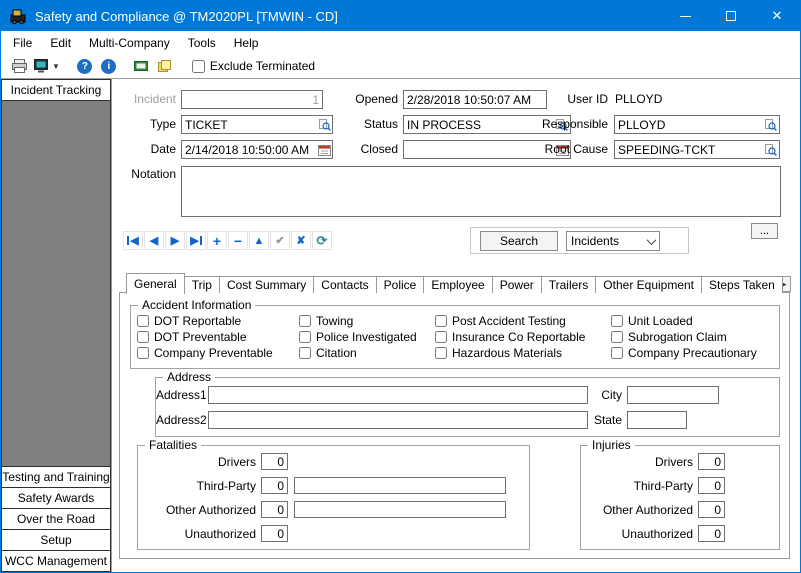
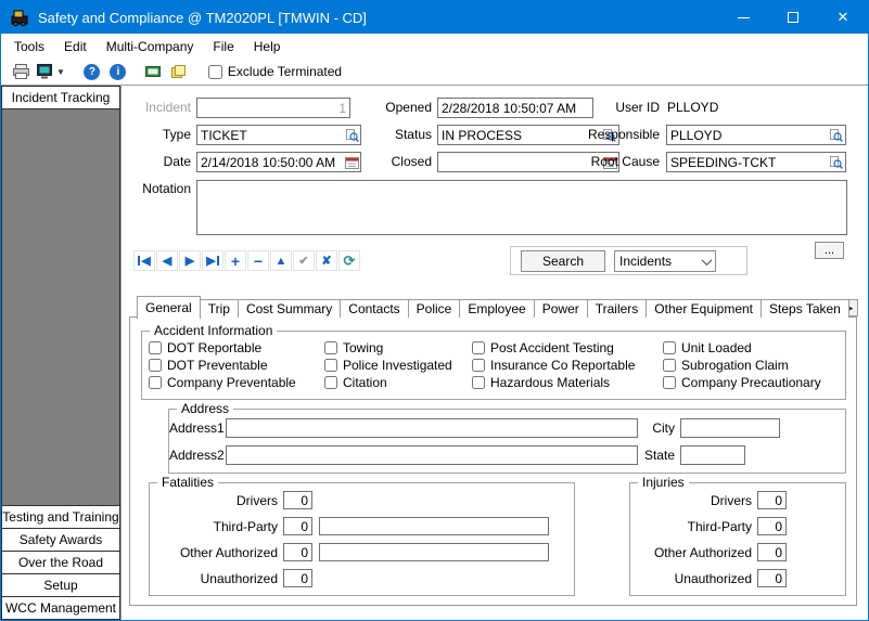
  Safety and Compliance @ TM2020PL [TMWIN - CD]
  ✕
- File
+ Tools
  Edit
  Multi-Company
- Tools
+ File
  Help
  ▼
  ?
  i
  Exclude Terminated
  Incident Tracking
  Testing and Training
  Safety Awards
  Over the Road
  Setup
  WCC Management
  Incident
  1
  Opened
  2/28/2018 10:50:07 AM
  User ID
  PLLOYD
  Type
  TICKET
  Status
  IN PROCESS
  Responsible
  PLLOYD
  Date
  2/14/2018 10:50:00 AM
  Closed
  Root Cause
  SPEEDING-TCKT
  Notation
  ◀
  ◀
  ▶
  ▶
  +
  −
  ▲
  ✔
  ✘
  ⟳
  Search
  Incidents
  ...
  General
  Trip
  Cost Summary
  Contacts
  Police
  Employee
  Power
  Trailers
  Other Equipment
  Steps Taken
  ▶
  Accident Information
  DOT Reportable
  DOT Preventable
  Company Preventable
  Towing
  Police Investigated
  Citation
  Post Accident Testing
  Insurance Co Reportable
  Hazardous Materials
  Unit Loaded
  Subrogation Claim
  Company Precautionary
  Address
  Address1
  City
  Address2
  State
  Fatalities
  Drivers
  0
  Third-Party
  0
  Other Authorized
  0
  Unauthorized
  0
  Injuries
  Drivers
  0
  Third-Party
  0
  Other Authorized
  0
  Unauthorized
  0
